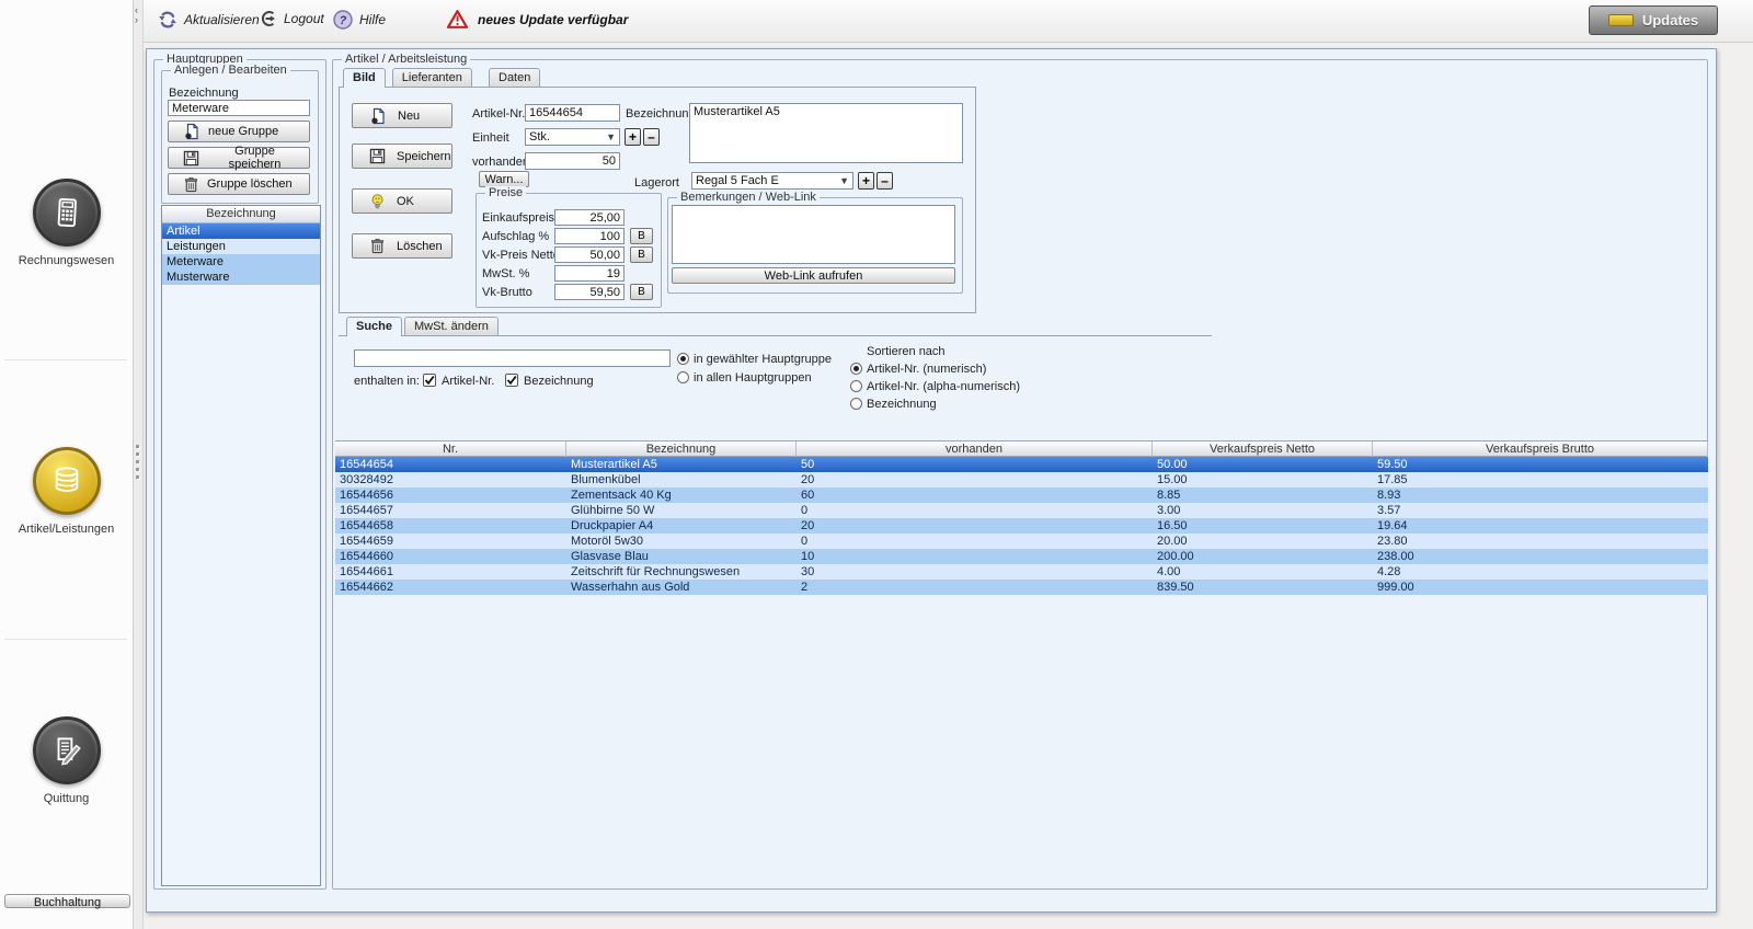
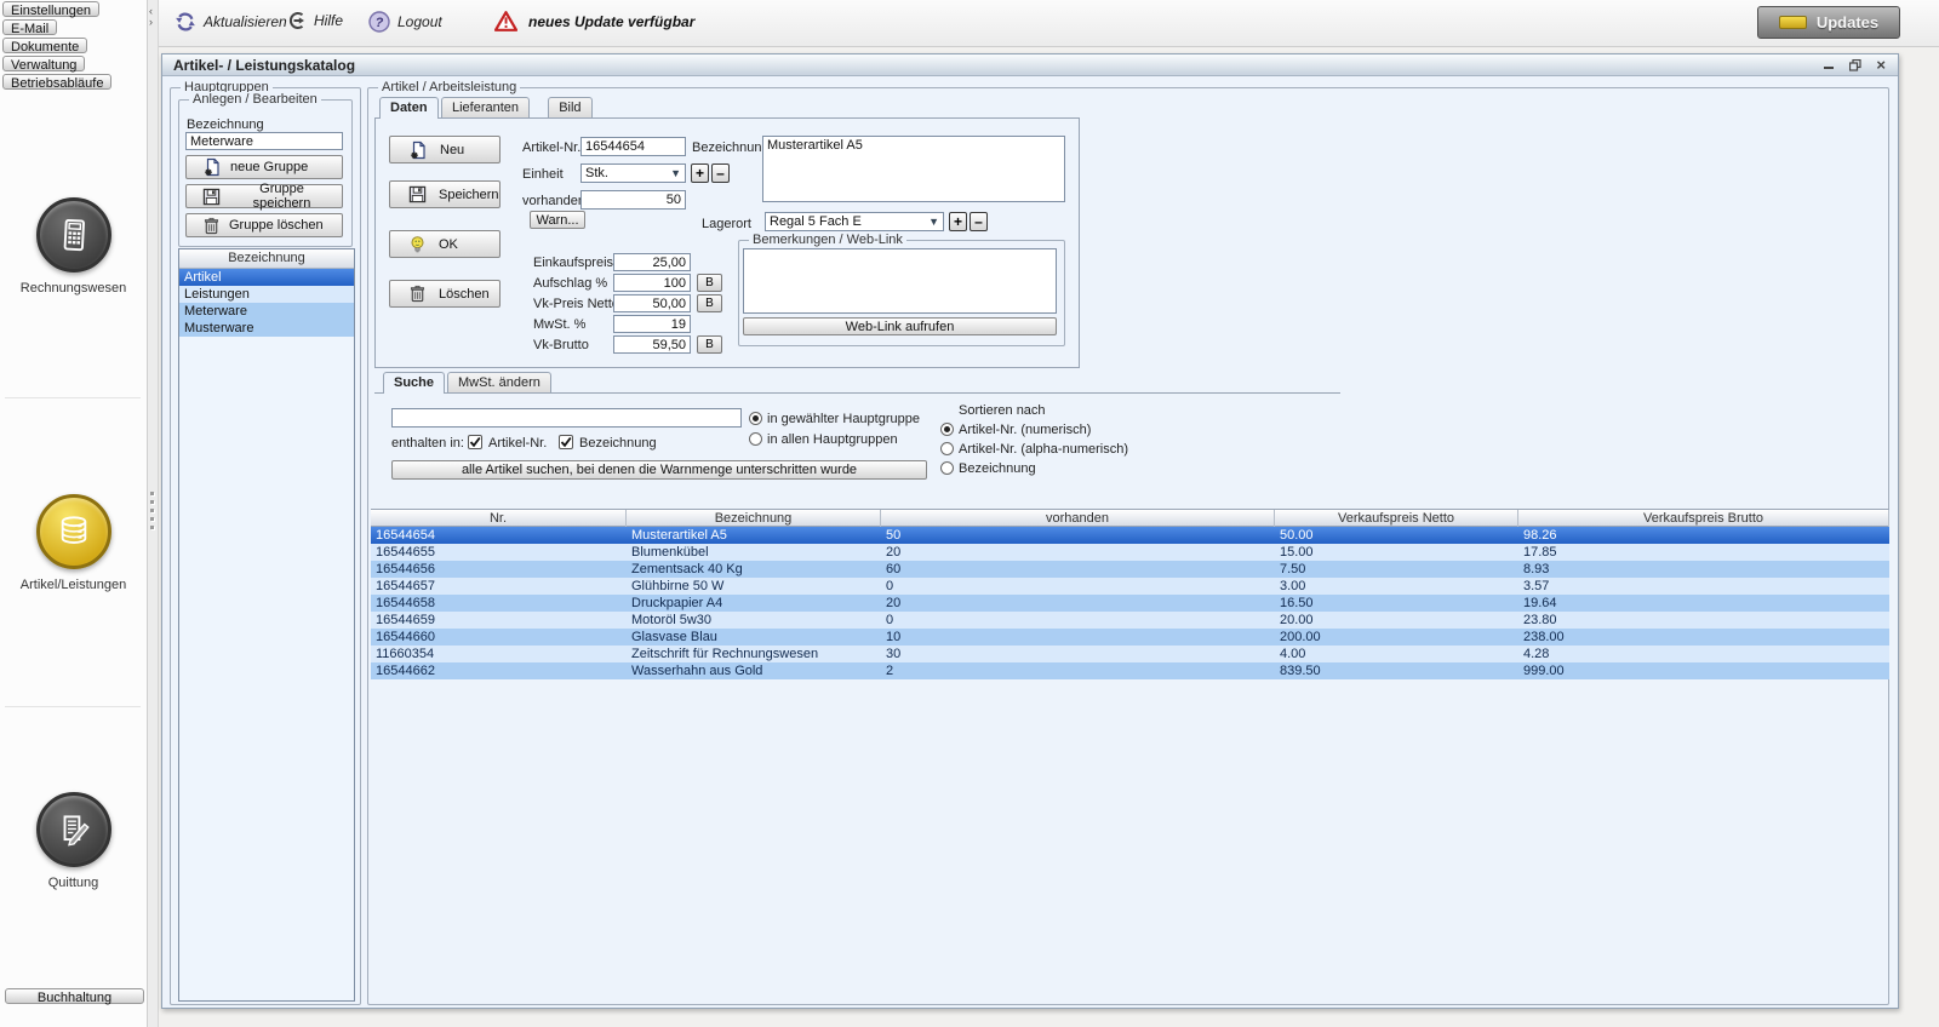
+ Einstellungen
+ E-Mail
+ Dokumente
+ Verwaltung
+ Betriebsabläufe
  Rechnungswesen
  Artikel/Leistungen
  Quittung
  Buchhaltung
  ‹
  ›
  Aktualisieren
- Logout
+ Hilfe
  ?
- Hilfe
+ Logout
  neues Update verfügbar
  Updates
+ Artikel- / Leistungskatalog
+ ×
  Hauptgruppen
  Anlegen / Bearbeiten
  Bezeichnung
  Meterware
  neue Gruppe
  Gruppe speichern
  Gruppe löschen
  Bezeichnung
  Artikel
  Leistungen
  Meterware
  Musterware
  Artikel / Arbeitsleistung
- Bild
+ Daten
  Lieferanten
- Daten
+ Bild
  Neu
  Speichern
  OK
  Löschen
  Artikel-Nr.
  16544654
  Bezeichnun
  Musterartikel A5
  Einheit
  Stk.
  ▼
  +
  –
  vorhande
  50
  Warn...
  Lagerort
  Regal 5 Fach E
  ▼
  +
  –
- Preise
  Einkaufspreis
  25,00
  Aufschlag %
  100
  B
  Vk-Preis Nett
  50,00
  B
  MwSt. %
  19
  Vk-Brutto
  59,50
  B
  Bemerkungen / Web-Link
  Web-Link aufrufen
  Suche
  MwSt. ändern
  enthalten in:
  Artikel-Nr.
  Bezeichnung
  in gewählter Hauptgruppe
  in allen Hauptgruppen
  Sortieren nach
  Artikel-Nr. (numerisch)
  Artikel-Nr. (alpha-numerisch)
  Bezeichnung
+ alle Artikel suchen, bei denen die Warnmenge unterschritten wurde
  Nr.
  Bezeichnung
  vorhanden
  Verkaufspreis Netto
  Verkaufspreis Brutto
  16544654
  Musterartikel A5
  50
  50.00
- 59.50
+ 98.26
- 30328492
+ 16544655
  Blumenkübel
  20
  15.00
  17.85
  16544656
  Zementsack 40 Kg
  60
- 8.85
+ 7.50
  8.93
  16544657
  Glühbirne 50 W
  0
  3.00
  3.57
  16544658
  Druckpapier A4
  20
  16.50
  19.64
  16544659
  Motoröl 5w30
  0
  20.00
  23.80
  16544660
  Glasvase Blau
  10
  200.00
  238.00
- 16544661
+ 11660354
  Zeitschrift für Rechnungswesen
  30
  4.00
  4.28
  16544662
  Wasserhahn aus Gold
  2
  839.50
  999.00
